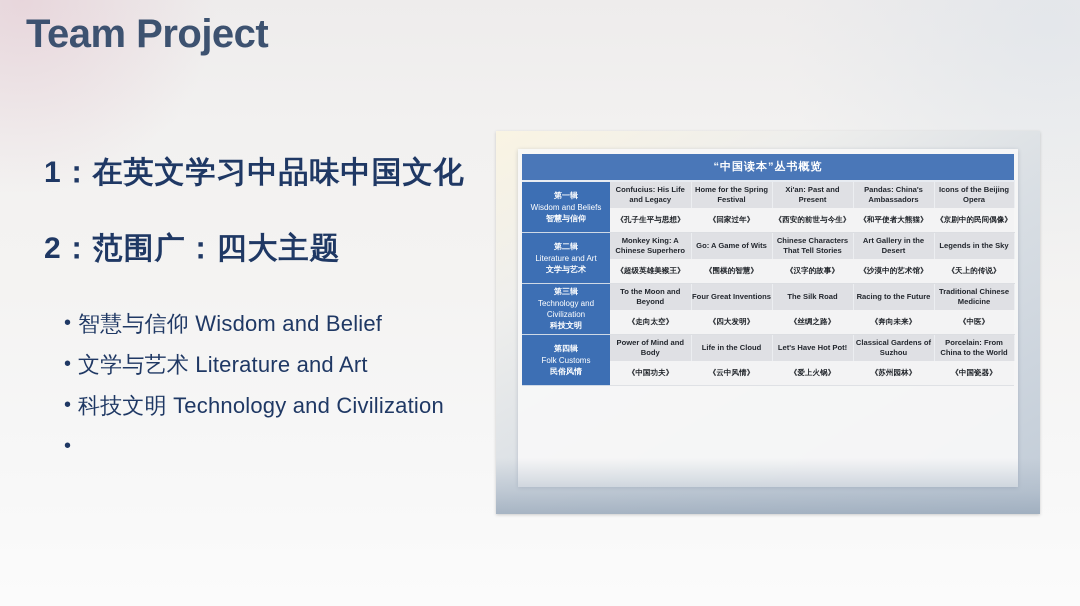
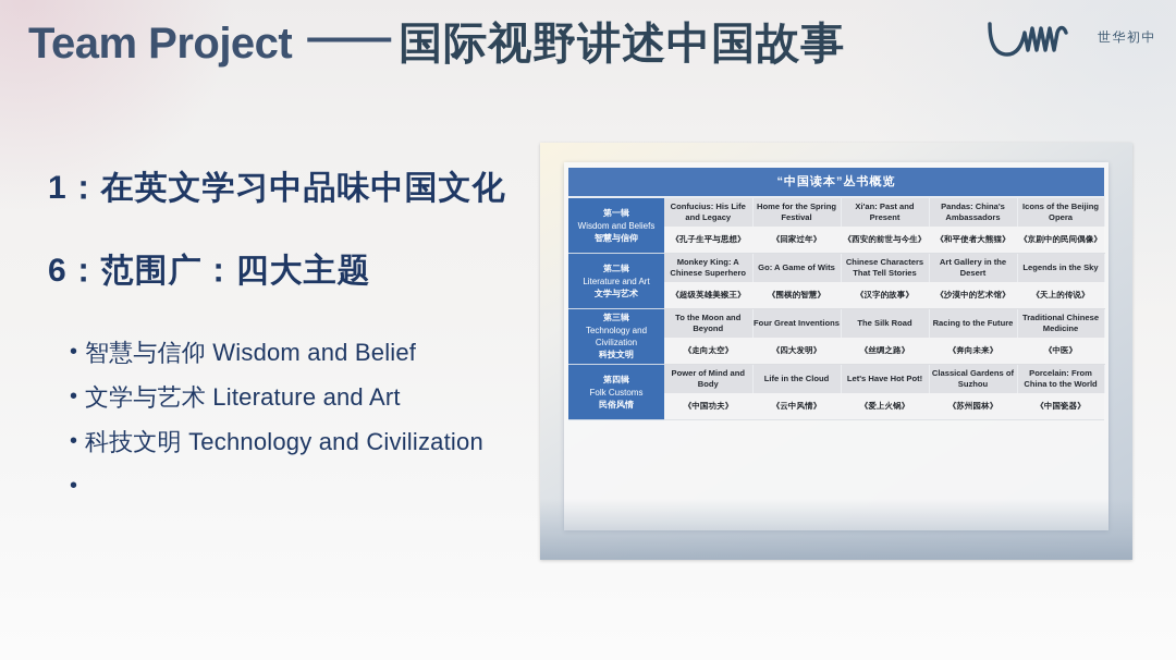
  Team Project
+ ——
+ 国际视野讲述中国故事
+ 世华初中
  1：在英文学习中品味中国文化
- 2：范围广：四大主题
+ 6：范围广：四大主题
  •
  智慧与信仰 Wisdom and Belief
  •
  文学与艺术 Literature and Art
  •
  科技文明 Technology and Civilization
  •
  “中国读本”丛书概览
  第一辑 Wisdom and Beliefs 智慧与信仰	Confucius: His Life and Legacy	Home for the Spring Festival	Xi'an: Past and Present	Pandas: China's Ambassadors	Icons of the Beijing Opera
  《孔子生平与思想》	《回家过年》	《西安的前世与今生》	《和平使者大熊猫》	《京剧中的民间偶像》
  第二辑 Literature and Art 文学与艺术	Monkey King: A Chinese Superhero	Go: A Game of Wits	Chinese Characters That Tell Stories	Art Gallery in the Desert	Legends in the Sky
  《超级英雄美猴王》	《围棋的智慧》	《汉字的故事》	《沙漠中的艺术馆》	《天上的传说》
  第三辑 Technology and Civilization 科技文明	To the Moon and Beyond	Four Great Inventions	The Silk Road	Racing to the Future	Traditional Chinese Medicine
  《走向太空》	《四大发明》	《丝绸之路》	《奔向未来》	《中医》
  第四辑 Folk Customs 民俗风情	Power of Mind and Body	Life in the Cloud	Let's Have Hot Pot!	Classical Gardens of Suzhou	Porcelain: From China to the World
  《中国功夫》	《云中风情》	《爱上火锅》	《苏州园林》	《中国瓷器》
